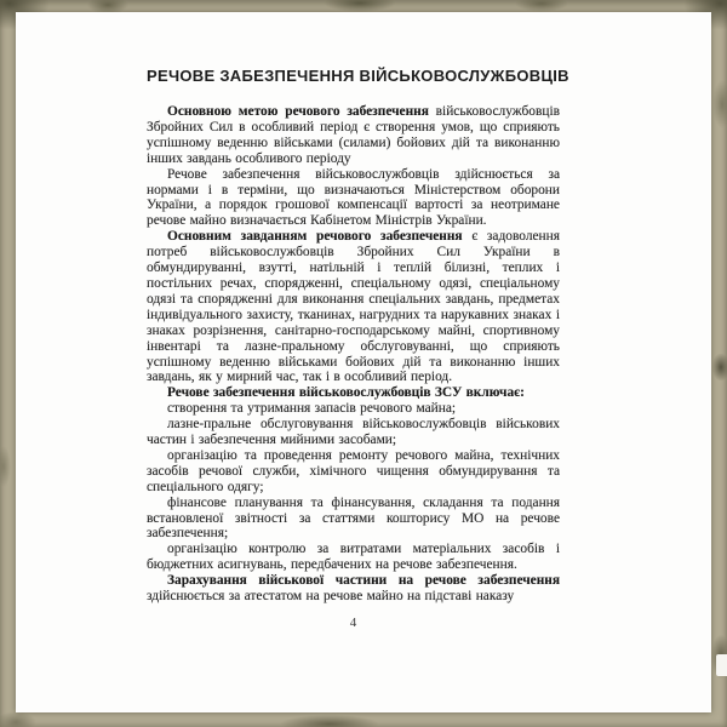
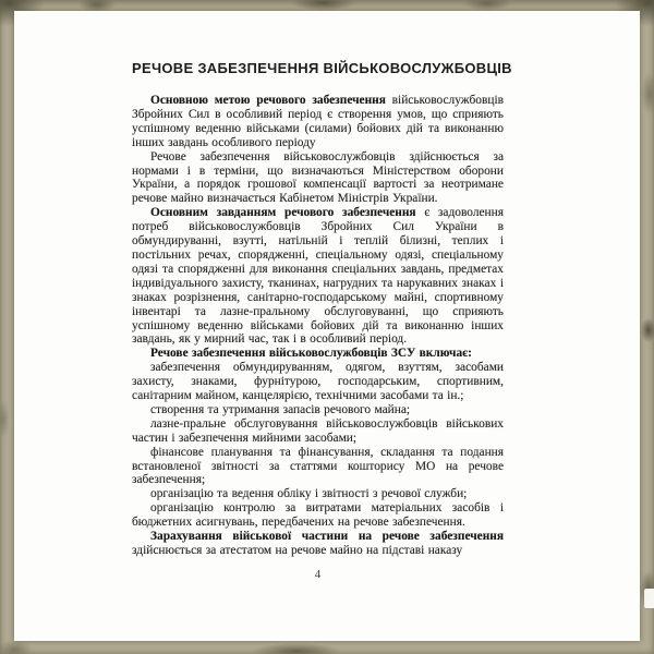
  РЕЧОВЕ ЗАБЕЗПЕЧЕННЯ ВІЙСЬКОВОСЛУЖБОВЦІВ
  Основною метою речового забезпечення військовослужбовців Збройних Сил в особливий період є створення умов, що сприяють успішному веденню військами (силами) бойових дій та виконанню інших завдань особливого періоду
  Речове забезпечення військовослужбовців здійснюється за нормами і в терміни, що визначаються Міністерством оборони України, а порядок грошової компенсації вартості за неотримане речове майно визначається Кабінетом Міністрів України.
  Основним завданням речового забезпечення є задоволення потреб військовослужбовців Збройних Сил України в обмундируванні, взутті, натільній і теплій білизні, теплих і постільних речах, спорядженні, спеціальному одязі, спеціальному одязі та спорядженні для виконання спеціальних завдань, предметах індивідуального захисту, тканинах, нагрудних та нарукавних знаках і знаках розрізнення, санітарно-господарському майні, спортивному інвентарі та лазне-пральному обслуговуванні, що сприяють успішному веденню військами бойових дій та виконанню інших завдань, як у мирний час, так і в особливий період.
  Речове забезпечення військовослужбовців ЗСУ включає:
+ забезпечення обмундируванням, одягом, взуттям, засобами захисту, знаками, фурнітурою, господарським, спортивним, санітарним майном, канцелярією, технічними засобами та ін.;
  створення та утримання запасів речового майна;
  лазне-пральне обслуговування військовослужбовців військових частин і забезпечення мийними засобами;
- організацію та проведення ремонту речового майна, технічних засобів речової служби, хімічного чищення обмундирування та спеціального одягу;
  фінансове планування та фінансування, складання та подання встановленої звітності за статтями кошторису МО на речове забезпечення;
+ організацію та ведення обліку і звітності з речової служби;
  організацію контролю за витратами матеріальних засобів і бюджетних асигнувань, передбачених на речове забезпечення.
  Зарахування військової частини на речове забезпечення здійснюється за атестатом на речове майно на підставі наказу
  4
